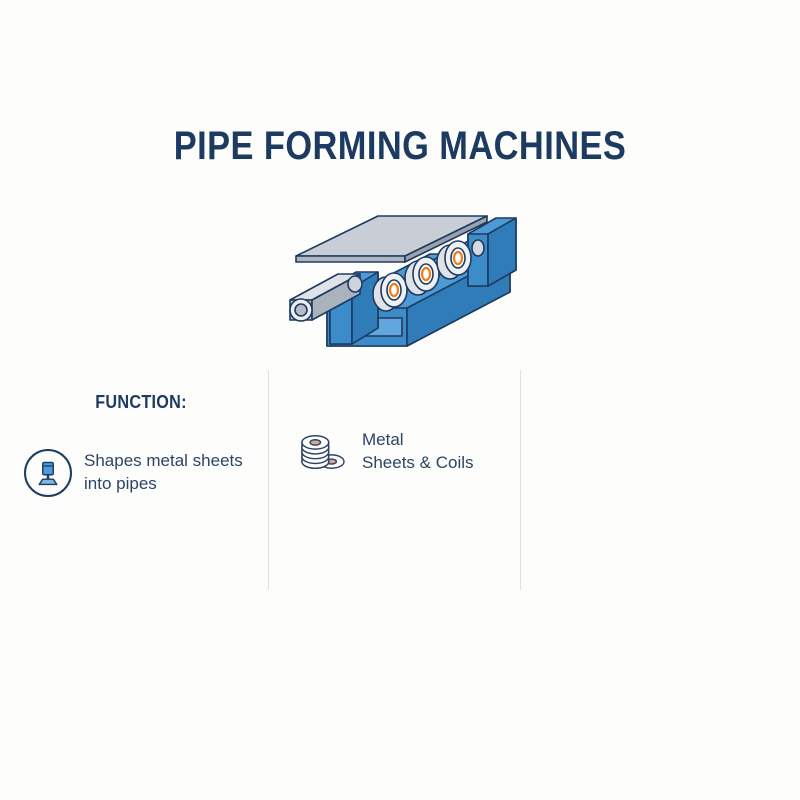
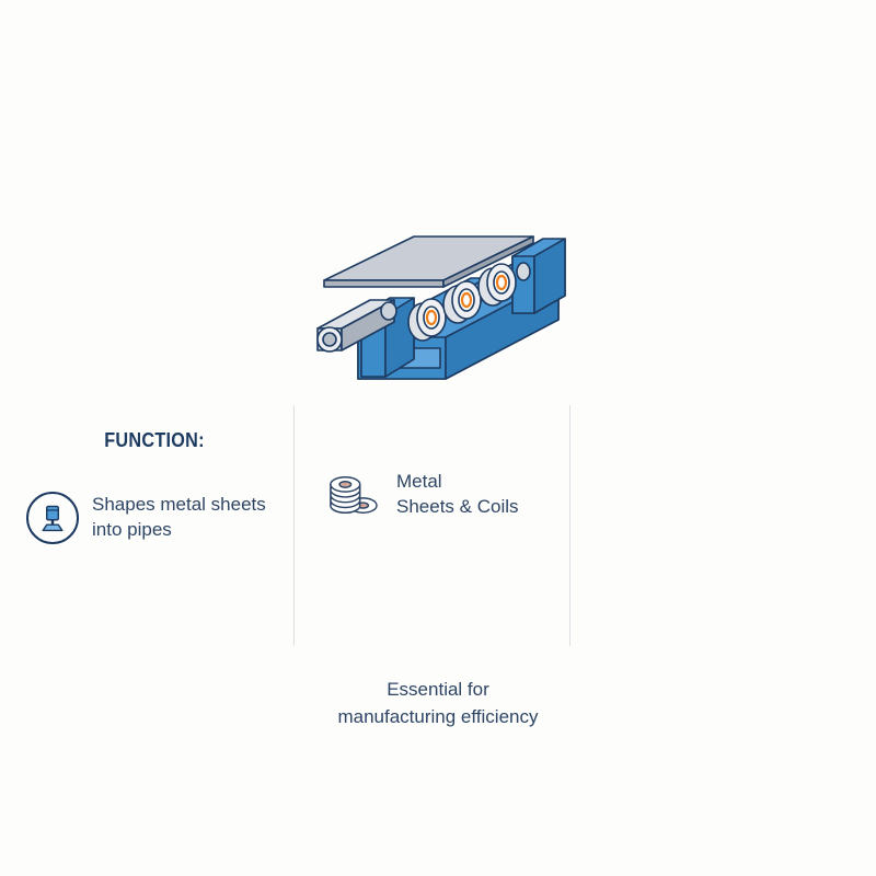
- PIPE FORMING MACHINES
  FUNCTION:
  Shapes metal sheets
  into pipes
  Metal
  Sheets & Coils
+ Essential for
+ manufacturing efficiency
